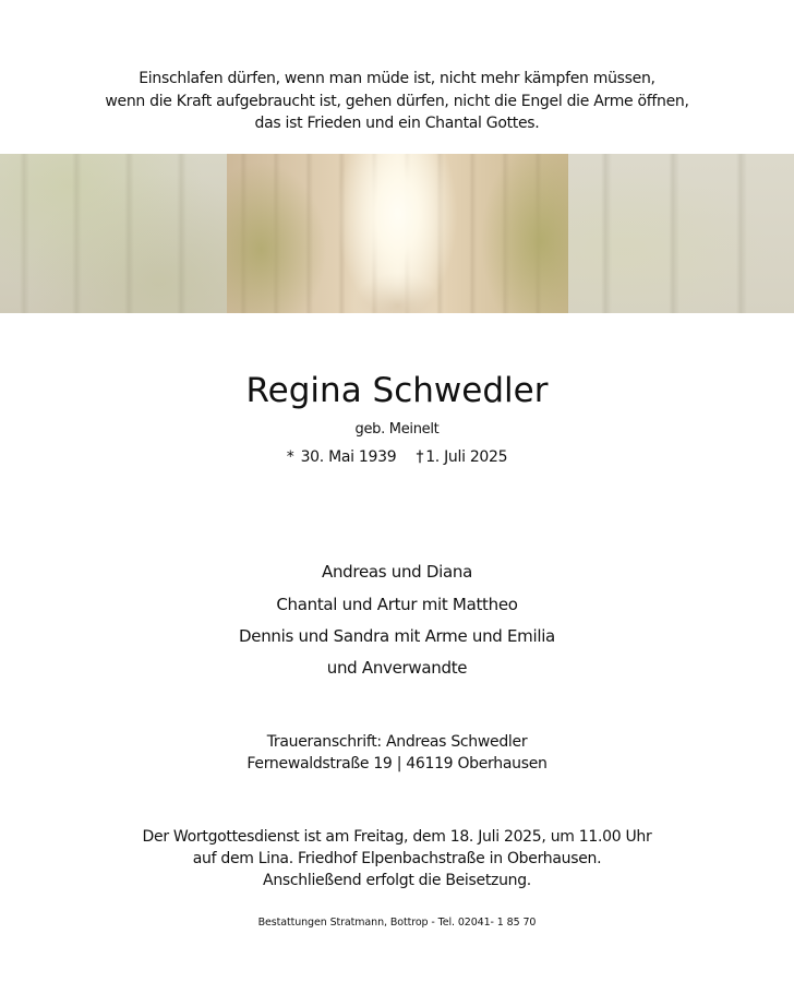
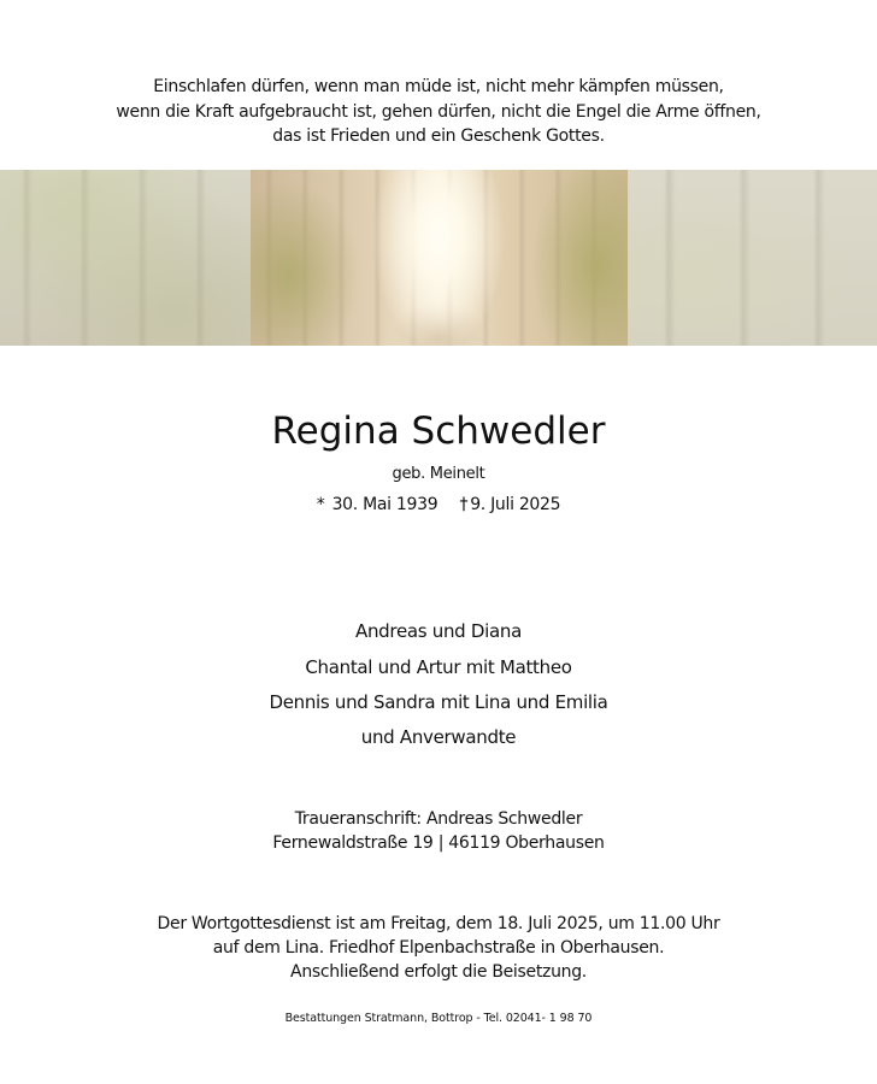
  Einschlafen dürfen, wenn man müde ist, nicht mehr kämpfen müssen,
  wenn die Kraft aufgebraucht ist, gehen dürfen, nicht die Engel die Arme öffnen,
- das ist Frieden und ein Chantal Gottes.
+ das ist Frieden und ein Geschenk Gottes.
  Regina Schwedler
  geb. Meinelt
- * 30. Mai 1939 † 1. Juli 2025
+ * 30. Mai 1939 † 9. Juli 2025
  Andreas und Diana
  Chantal und Artur mit Mattheo
- Dennis und Sandra mit Arme und Emilia
+ Dennis und Sandra mit Lina und Emilia
  und Anverwandte
  Traueranschrift: Andreas Schwedler
  Fernewaldstraße 19 | 46119 Oberhausen
  Der Wortgottesdienst ist am Freitag, dem 18. Juli 2025, um 11.00 Uhr
  auf dem Lina. Friedhof Elpenbachstraße in Oberhausen.
  Anschließend erfolgt die Beisetzung.
- Bestattungen Stratmann, Bottrop - Tel. 02041- 1 85 70
+ Bestattungen Stratmann, Bottrop - Tel. 02041- 1 98 70
